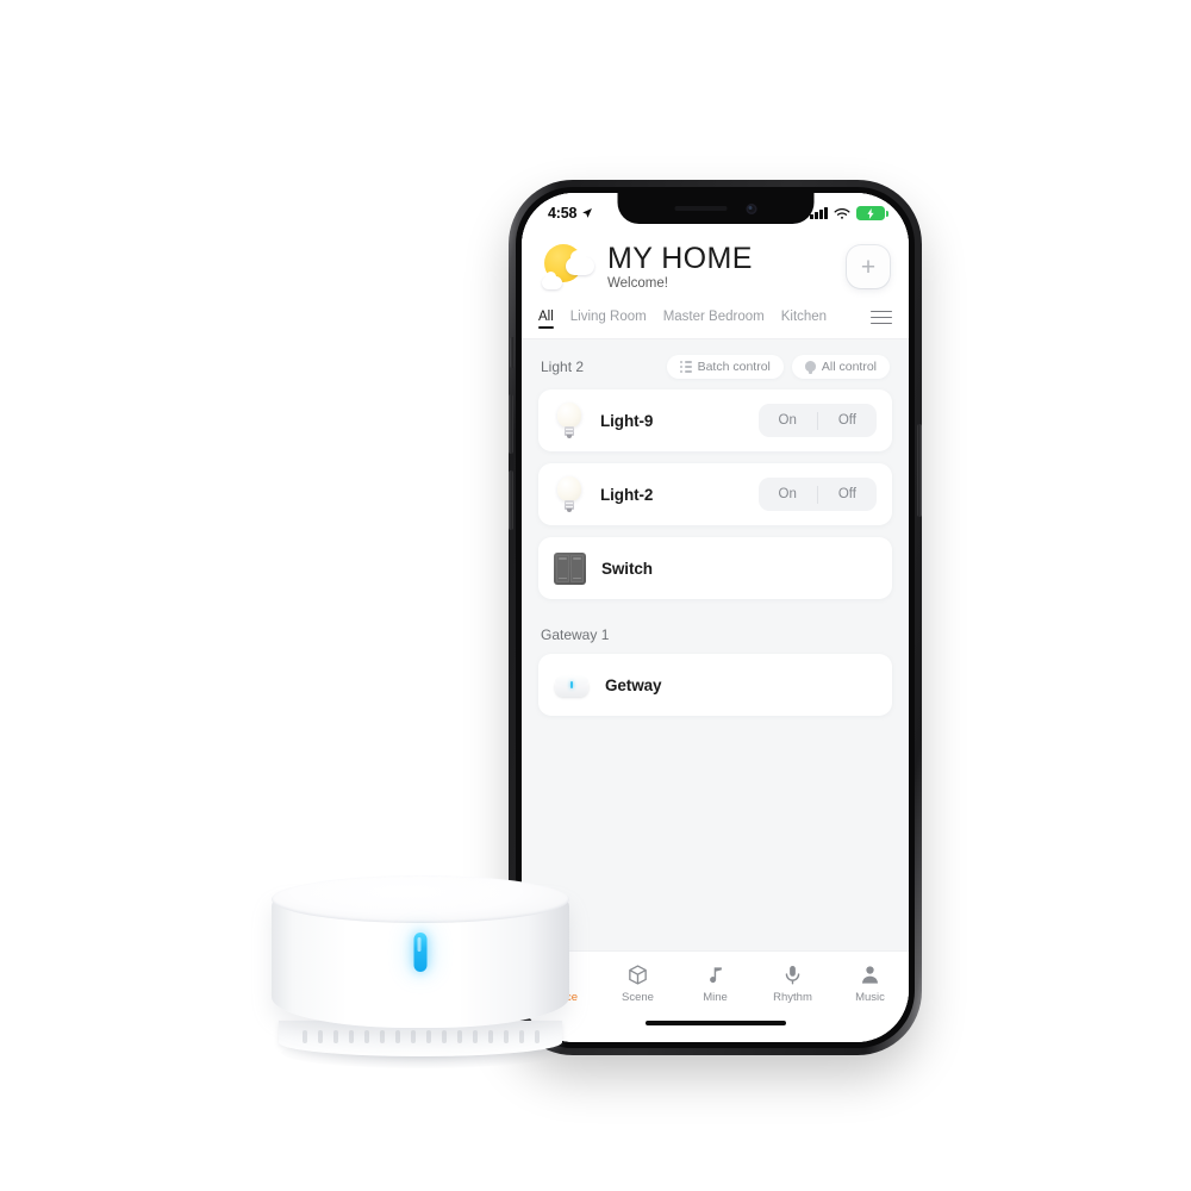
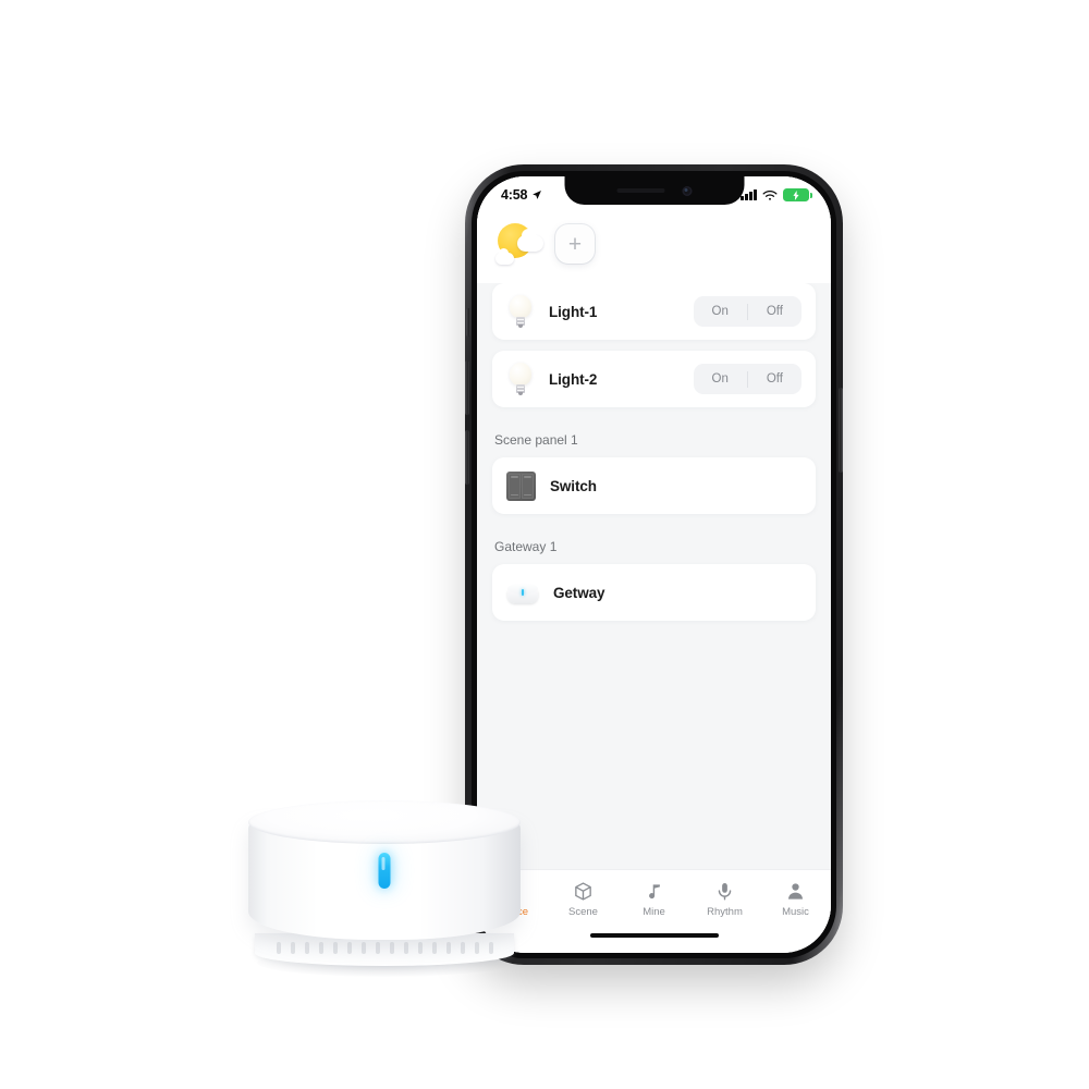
- MY HOME
- Welcome!
  +
- All
- Living Room
- Master Bedroom
- Kitchen
- Light 2
- Batch control
- All control
- Light-9
+ Light-1
  On
  Off
  Light-2
  On
  Off
+ Scene panel 1
  Switch
  Gateway 1
  Getway
  Scene
  Mine
  Rhythm
  Music
  4:58
